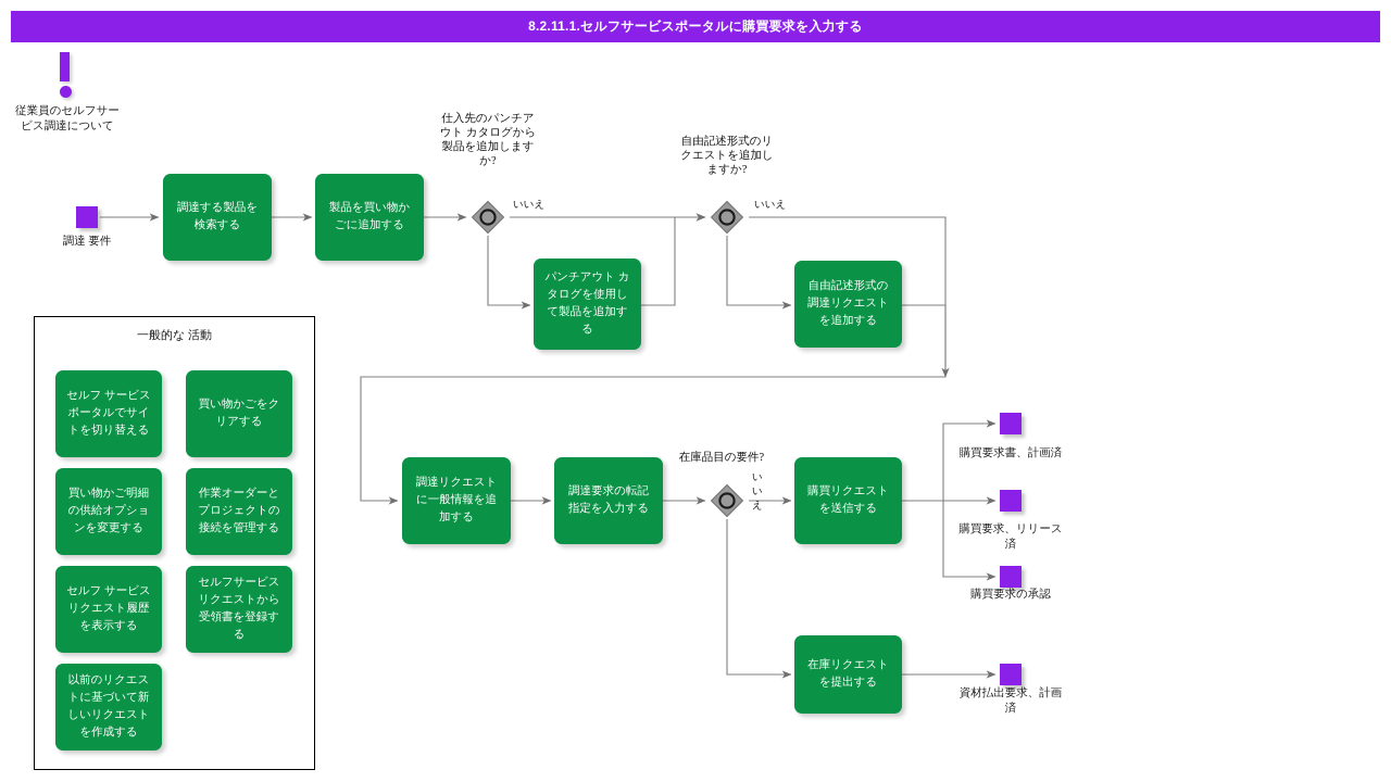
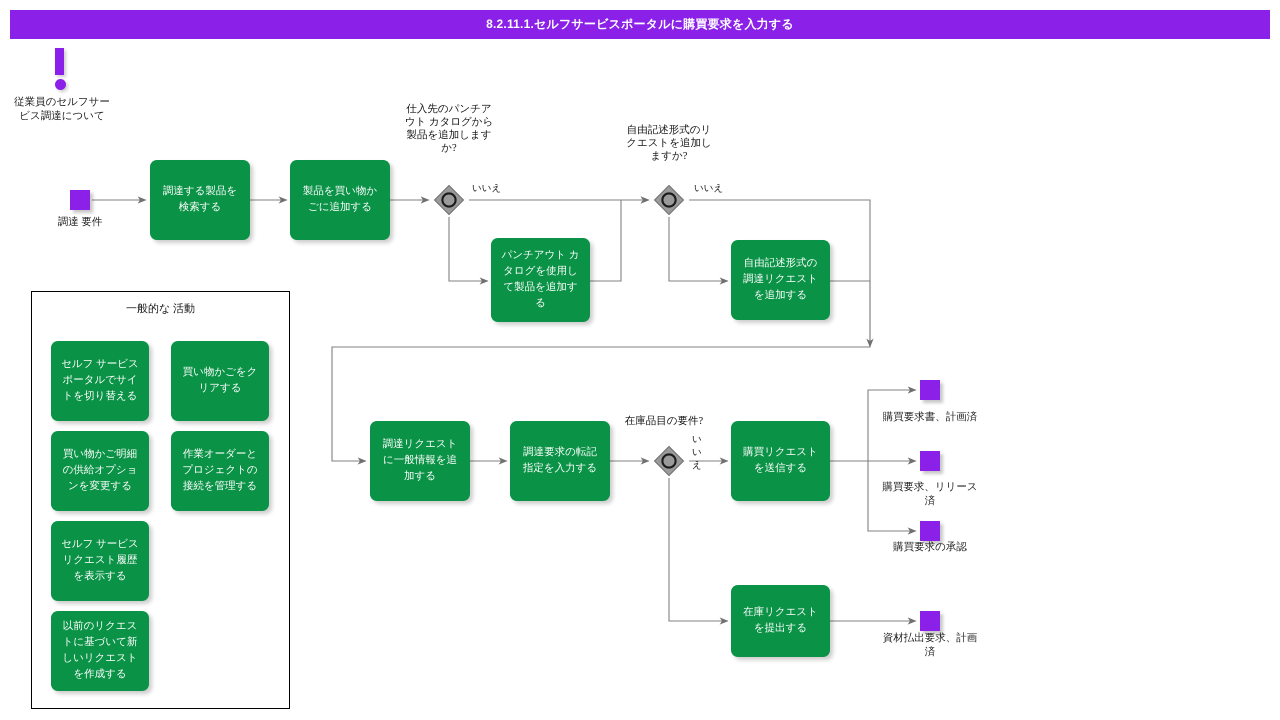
  8.2.11.1.セルフサービスポータルに購買要求を入力する
  従業員のセルフサー ビス調達について
  調達 要件
  調達する製品を検索する
  製品を買い物かごに追加する
  パンチアウト カタログを使用して製品を追加する
  自由記述形式の調達リクエストを追加する
  調達リクエストに一般情報を追加する
  調達要求の転記指定を入力する
  購買リクエストを送信する
  在庫リクエストを提出する
  仕入先のパンチアウト カタログから製品を追加しますか?
  いいえ
  自由記述形式のリクエストを追加しますか?
  いいえ
  在庫品目の要件?
  いいえ
  購買要求書、計画済
  購買要求、リリース済
  購買要求の承認
  資材払出要求、計画済
  一般的な 活動
  セルフ サービス ポータルでサイトを切り替える
  買い物かごをクリアする
  買い物かご明細の供給オプションを変更する
  作業オーダーとプロジェクトの接続を管理する
  セルフ サービス リクエスト履歴を表示する
- セルフサービス リクエストから受領書を登録する
  以前のリクエストに基づいて新しいリクエストを作成する
